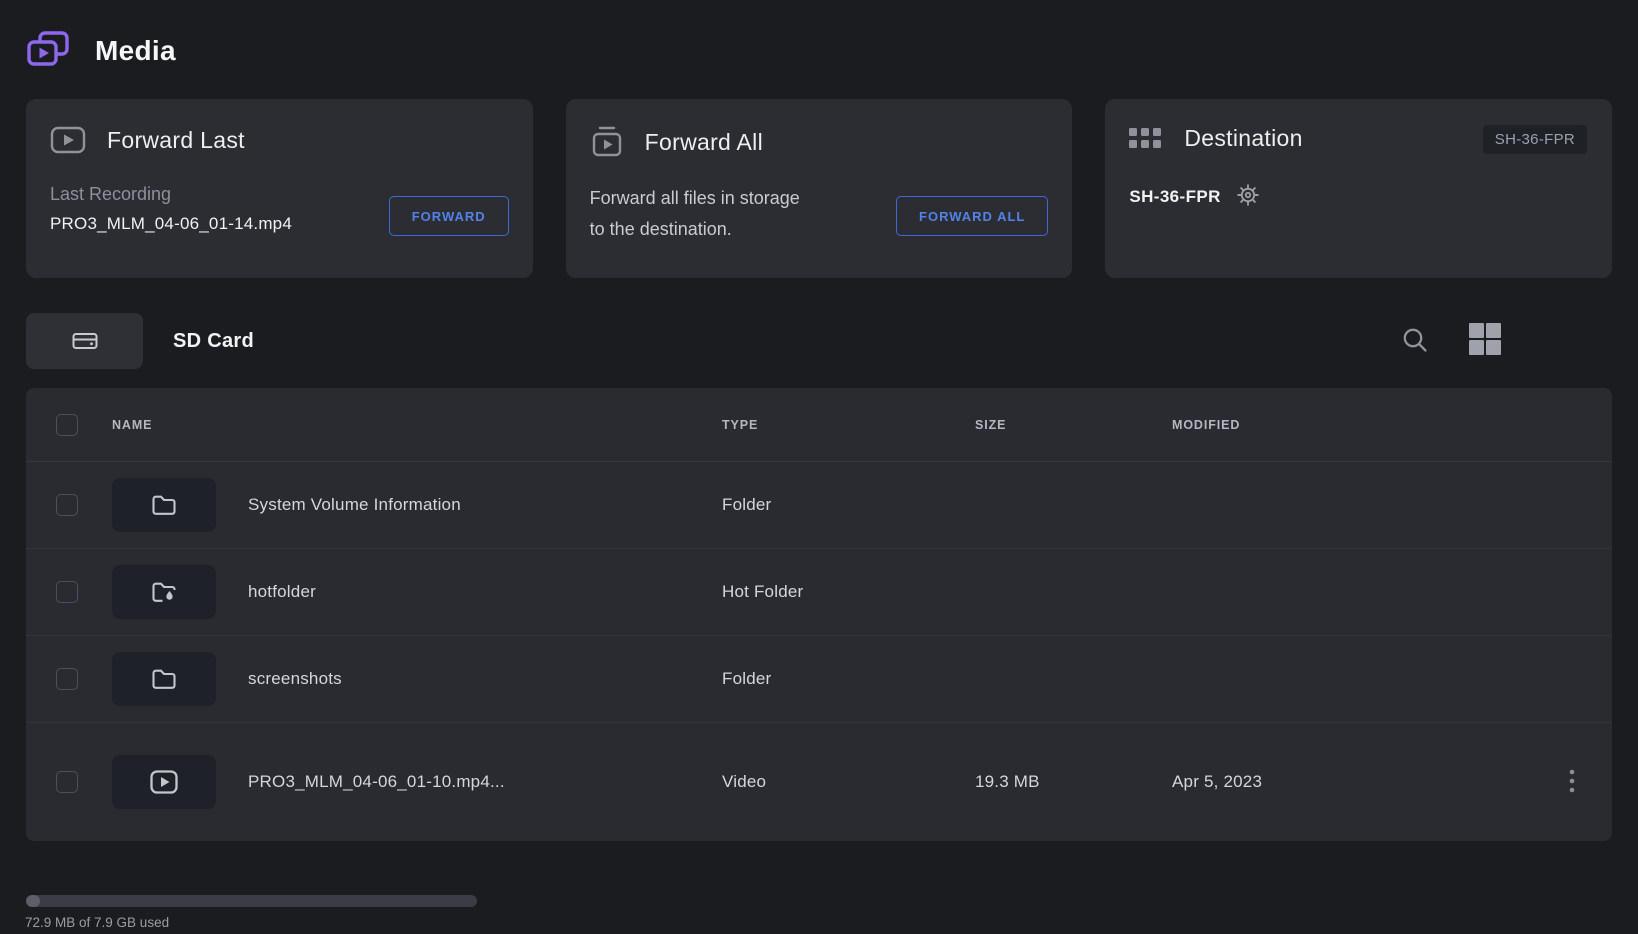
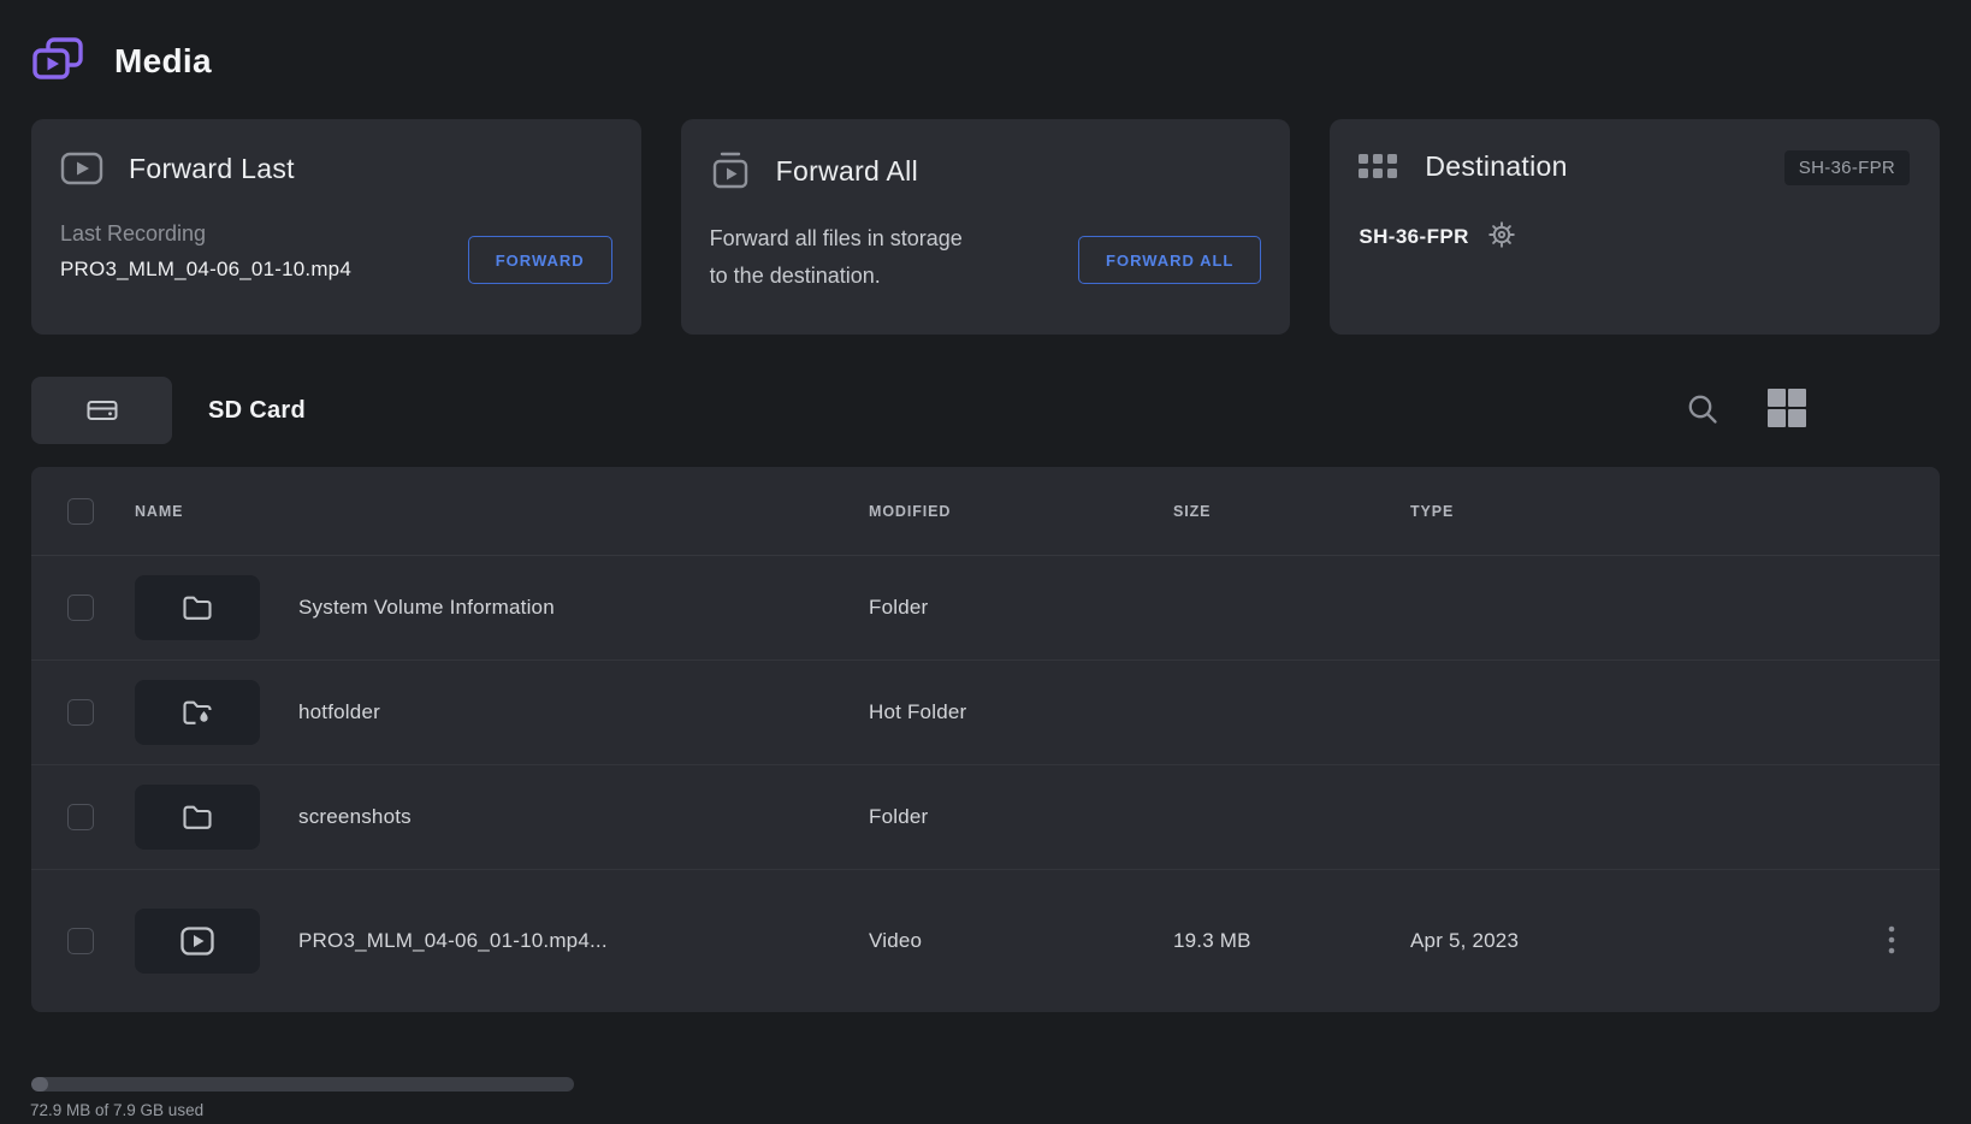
  Media
  Forward Last
  Last Recording
- PRO3_MLM_04-06_01-14.mp4
+ PRO3_MLM_04-06_01-10.mp4
  FORWARD
  Forward All
  Forward all files in storage
  to the destination.
  FORWARD ALL
  Destination
  SH-36-FPR
  SH-36-FPR
  SD Card
  NAME
- TYPE
+ MODIFIED
  SIZE
- MODIFIED
+ TYPE
  System Volume Information
  Folder
  hotfolder
  Hot Folder
  screenshots
  Folder
  PRO3_MLM_04-06_01-10.mp4...
  Video
  19.3 MB
  Apr 5, 2023
  72.9 MB of 7.9 GB used
